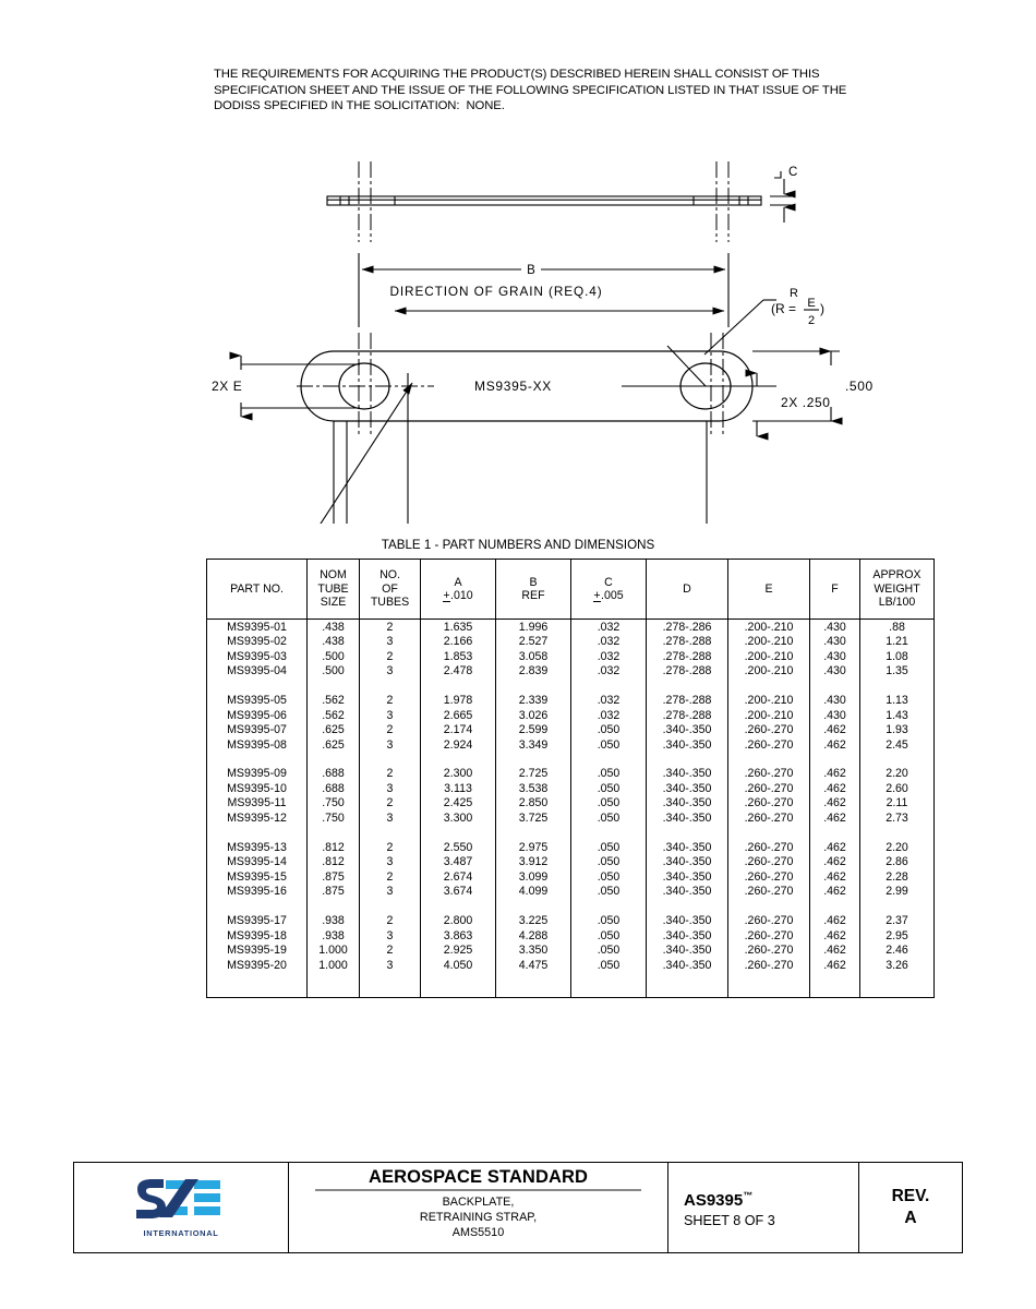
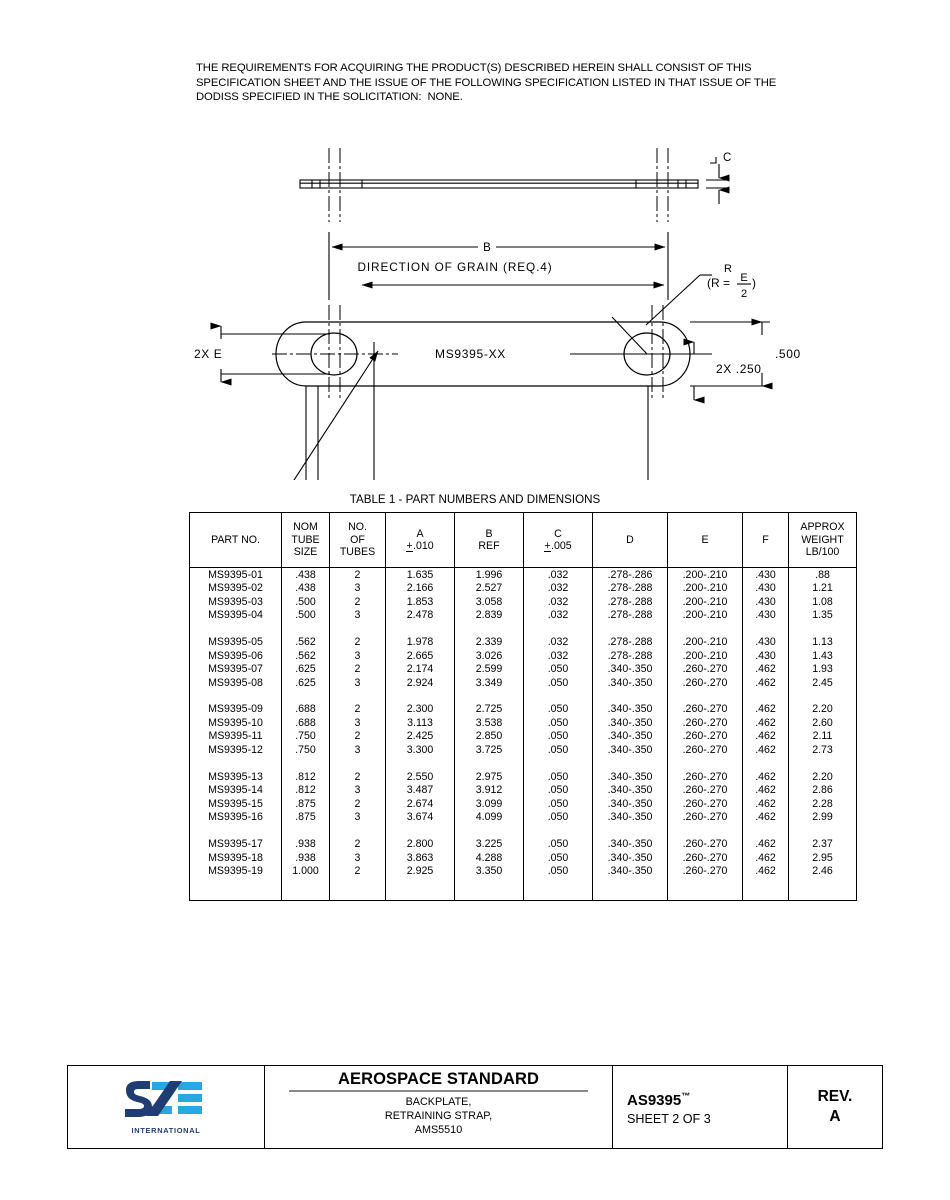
  THE REQUIREMENTS FOR ACQUIRING THE PRODUCT(S) DESCRIBED HEREIN SHALL CONSIST OF THIS
  SPECIFICATION SHEET AND THE ISSUE OF THE FOLLOWING SPECIFICATION LISTED IN THAT ISSUE OF THE
  DODISS SPECIFIED IN THE SOLICITATION: NONE.
  C
  B
  DIRECTION OF GRAIN (REQ.4)
  R
  (R =
  E
  2
  )
  2X E
  2X .250
  .500
  MS9395-XX
  TABLE 1 - PART NUMBERS AND DIMENSIONS
  PART NO.	NOMTUBESIZE	NO.OFTUBES	A+.010	BREF	C+.005	D	E	F	APPROXWEIGHTLB/100
  MS9395-01	.438	2	1.635	1.996	.032	.278-.286	.200-.210	.430	.88
  MS9395-02	.438	3	2.166	2.527	.032	.278-.288	.200-.210	.430	1.21
  MS9395-03	.500	2	1.853	3.058	.032	.278-.288	.200-.210	.430	1.08
  MS9395-04	.500	3	2.478	2.839	.032	.278-.288	.200-.210	.430	1.35
  MS9395-05	.562	2	1.978	2.339	.032	.278-.288	.200-.210	.430	1.13
  MS9395-06	.562	3	2.665	3.026	.032	.278-.288	.200-.210	.430	1.43
  MS9395-07	.625	2	2.174	2.599	.050	.340-.350	.260-.270	.462	1.93
  MS9395-08	.625	3	2.924	3.349	.050	.340-.350	.260-.270	.462	2.45
  MS9395-09	.688	2	2.300	2.725	.050	.340-.350	.260-.270	.462	2.20
  MS9395-10	.688	3	3.113	3.538	.050	.340-.350	.260-.270	.462	2.60
  MS9395-11	.750	2	2.425	2.850	.050	.340-.350	.260-.270	.462	2.11
  MS9395-12	.750	3	3.300	3.725	.050	.340-.350	.260-.270	.462	2.73
  MS9395-13	.812	2	2.550	2.975	.050	.340-.350	.260-.270	.462	2.20
  MS9395-14	.812	3	3.487	3.912	.050	.340-.350	.260-.270	.462	2.86
  MS9395-15	.875	2	2.674	3.099	.050	.340-.350	.260-.270	.462	2.28
  MS9395-16	.875	3	3.674	4.099	.050	.340-.350	.260-.270	.462	2.99
  MS9395-17	.938	2	2.800	3.225	.050	.340-.350	.260-.270	.462	2.37
  MS9395-18	.938	3	3.863	4.288	.050	.340-.350	.260-.270	.462	2.95
  MS9395-19	1.000	2	2.925	3.350	.050	.340-.350	.260-.270	.462	2.46
- MS9395-20	1.000	3	4.050	4.475	.050	.340-.350	.260-.270	.462	3.26
  INTERNATIONAL
  AEROSPACE STANDARD
  BACKPLATE,
  RETRAINING STRAP,
  AMS5510
  AS9395™
- SHEET 8 OF 3
+ SHEET 2 OF 3
  REV.
  A
